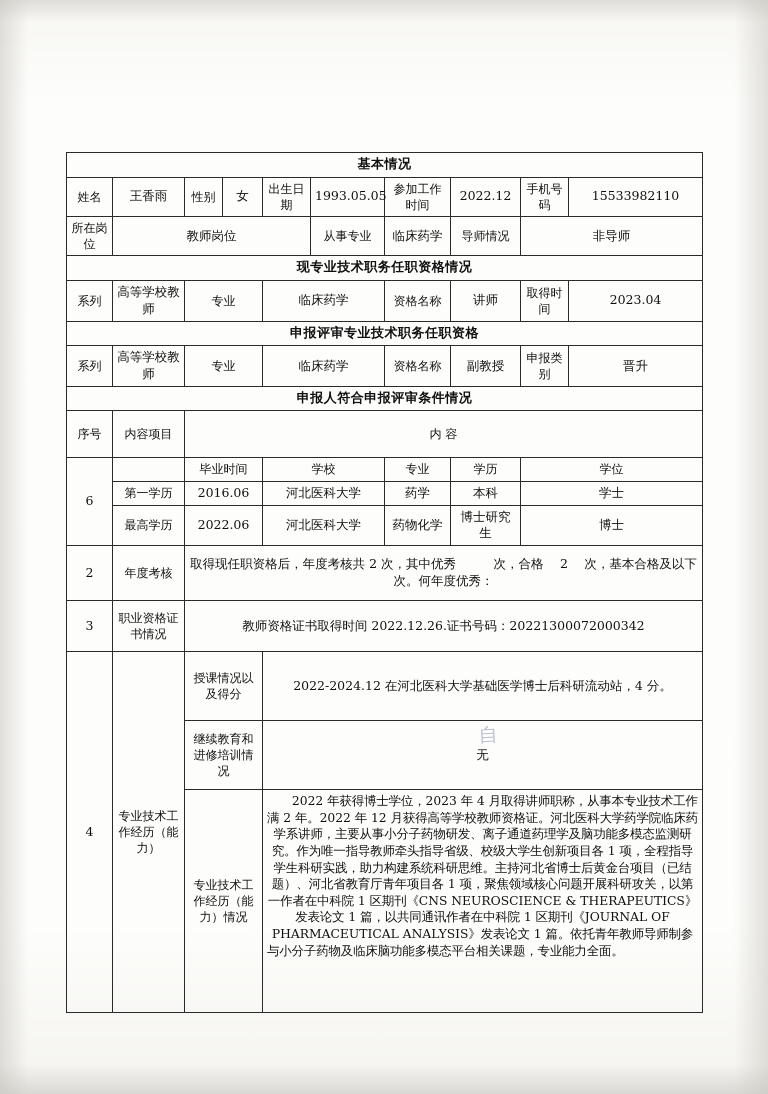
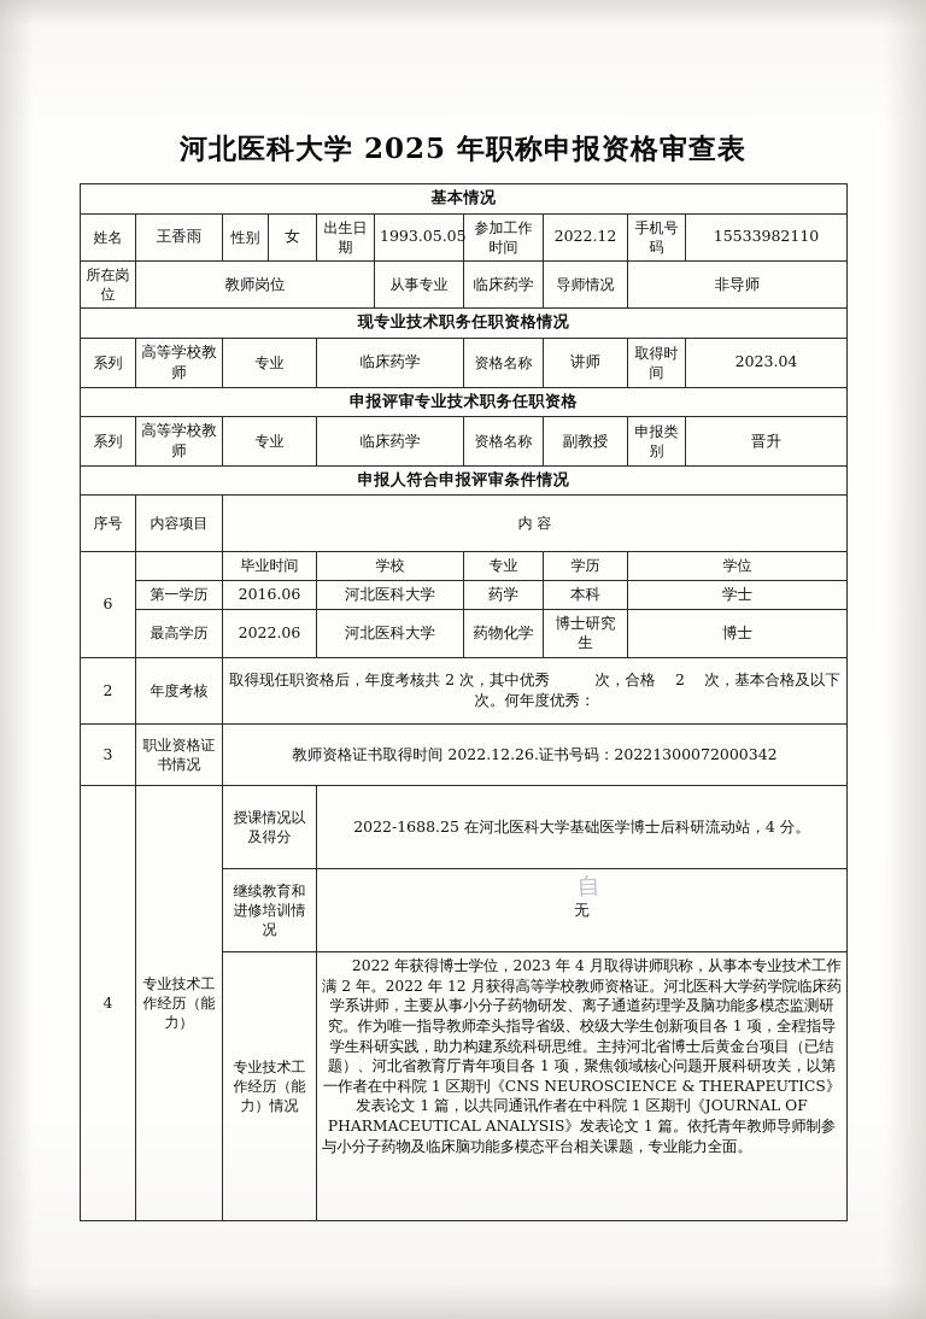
+ 河北医科大学 2025 年职称申报资格审查表
  基本情况
  姓名	王香雨	性别	女	出生日期	1993.05.05	参加工作时间	2022.12	手机号码	15533982110
  所在岗位	教师岗位	从事专业	临床药学	导师情况	非导师
  现专业技术职务任职资格情况
  系列	高等学校教师	专业	临床药学	资格名称	讲师	取得时间	2023.04
  申报评审专业技术职务任职资格
  系列	高等学校教师	专业	临床药学	资格名称	副教授	申报类别	晋升
  申报人符合申报评审条件情况
  序号	内容项目	内 容
  6		毕业时间	学校	专业	学历	学位
  第一学历	2016.06	河北医科大学	药学	本科	学士
  最高学历	2022.06	河北医科大学	药物化学	博士研究生	博士
  2	年度考核	取得现任职资格后，年度考核共 2 次，其中优秀 次，合格 2 次，基本合格及以下 次。何年度优秀：
  3	职业资格证书情况	教师资格证书取得时间 2022.12.26.证书号码：20221300072000342
- 4	专业技术工作经历（能力）	授课情况以及得分	2022-2024.12 在河北医科大学基础医学博士后科研流动站，4 分。
+ 4	专业技术工作经历（能力）	授课情况以及得分	2022-1688.25 在河北医科大学基础医学博士后科研流动站，4 分。
  继续教育和进修培训情况	无
  专业技术工作经历（能力）情况	2022 年获得博士学位，2023 年 4 月取得讲师职称，从事本专业技术工作满 2 年。2022 年 12 月获得高等学校教师资格证。河北医科大学药学院临床药学系讲师，主要从事小分子药物研发、离子通道药理学及脑功能多模态监测研究。作为唯一指导教师牵头指导省级、校级大学生创新项目各 1 项，全程指导学生科研实践，助力构建系统科研思维。主持河北省博士后黄金台项目（已结题）、河北省教育厅青年项目各 1 项，聚焦领域核心问题开展科研攻关，以第一作者在中科院 1 区期刊《CNS NEUROSCIENCE & THERAPEUTICS》发表论文 1 篇，以共同通讯作者在中科院 1 区期刊《JOURNAL OF PHARMACEUTICAL ANALYSIS》发表论文 1 篇。依托青年教师导师制参与小分子药物及临床脑功能多模态平台相关课题，专业能力全面。
